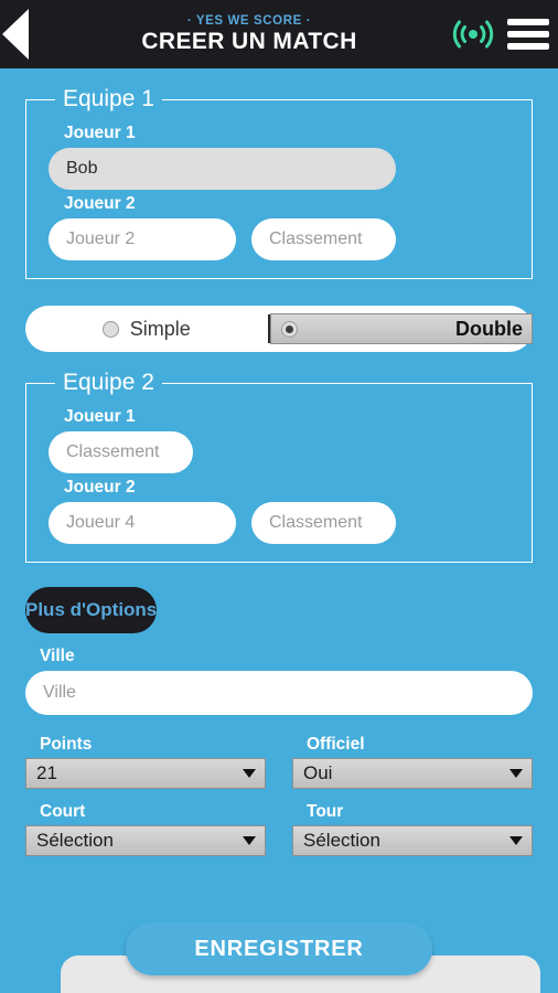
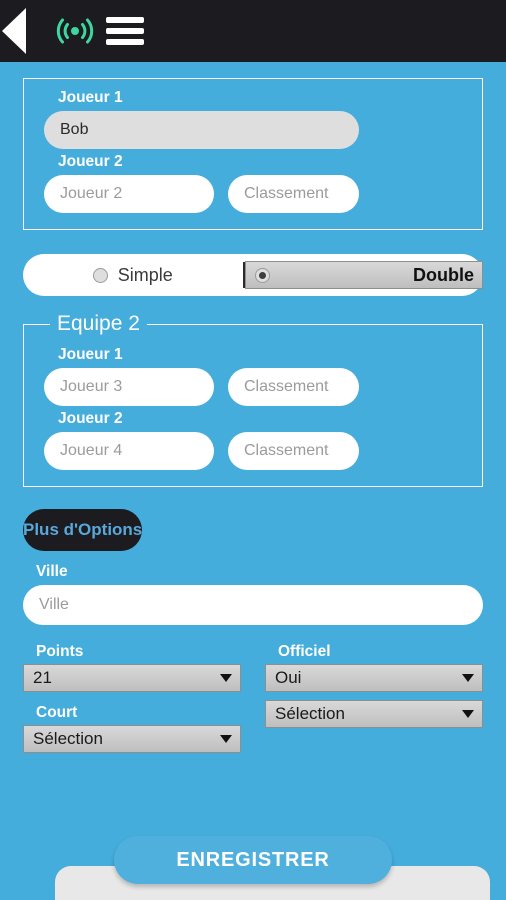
- · YES WE SCORE ·
- CREER UN MATCH
- Equipe 1
  Joueur 1
  Bob
  Joueur 2
  Joueur 2
  Classement
  Simple
  Double
  Equipe 2
  Joueur 1
+ Joueur 3
  Classement
  Joueur 2
  Joueur 4
  Classement
  Plus d'Options
  Ville
  Ville
  Points
  21
  Officiel
  Oui
  Court
  Sélection
- Tour
  Sélection
  ENREGISTRER
